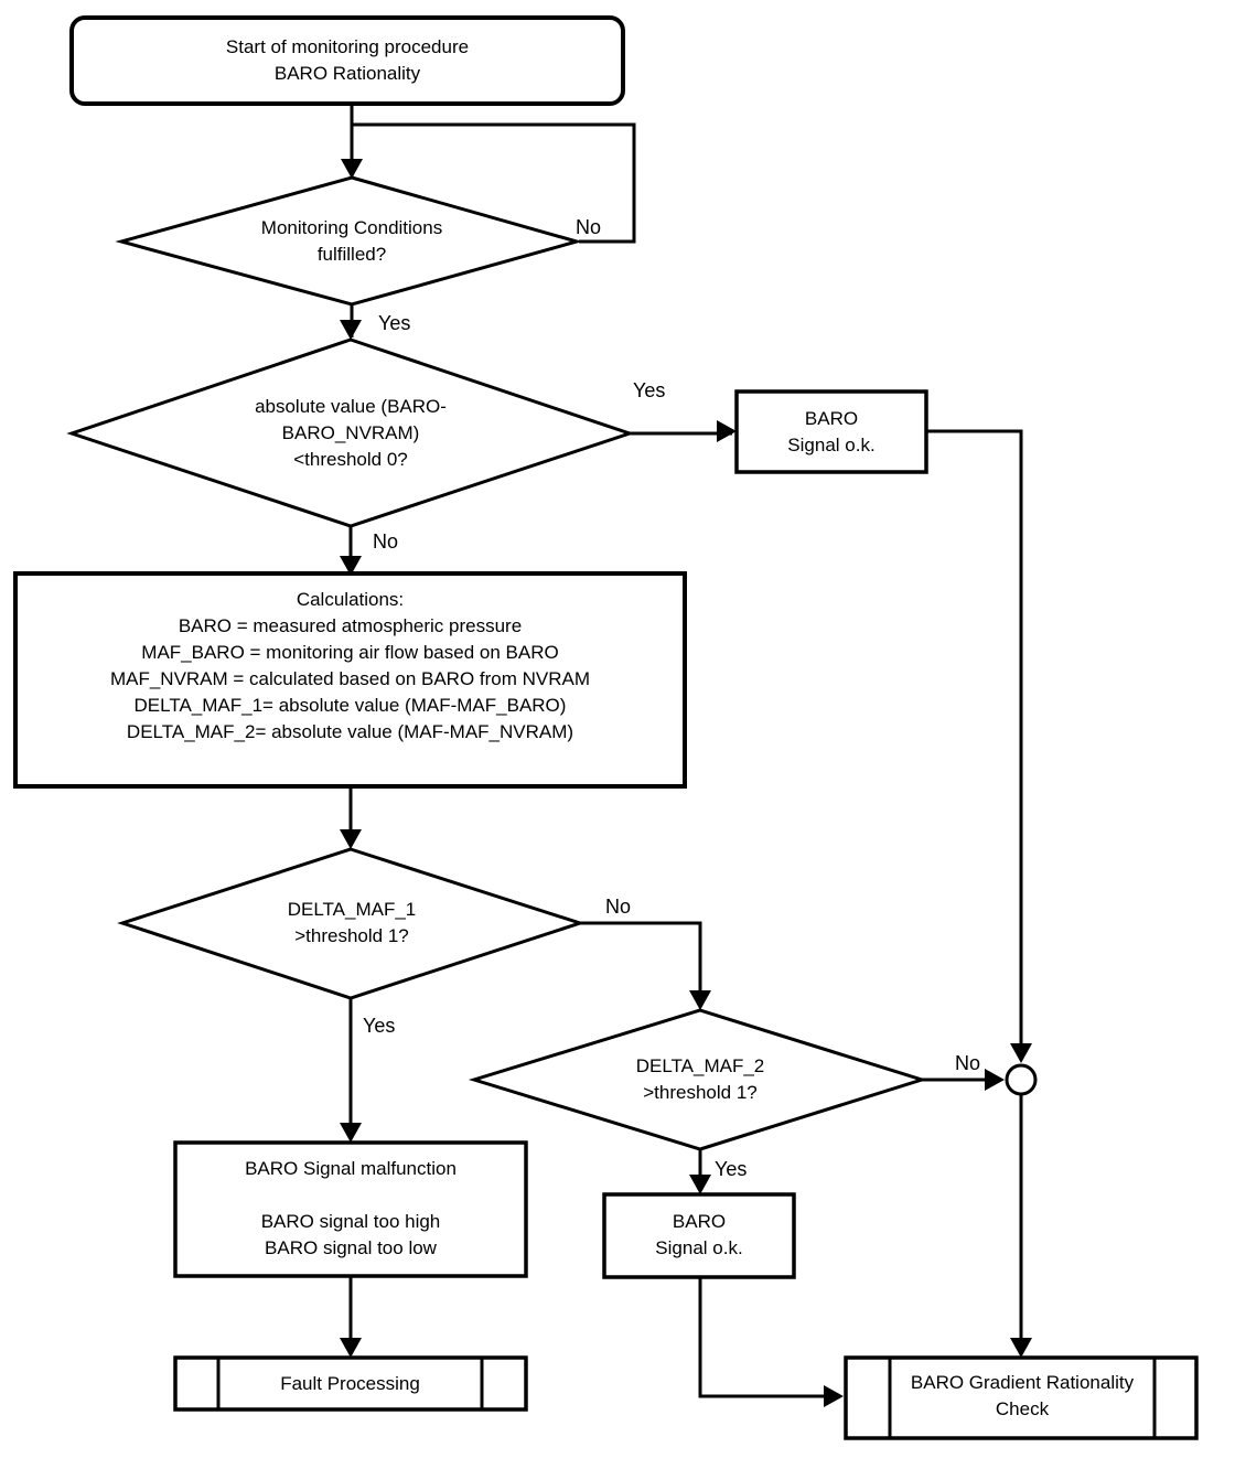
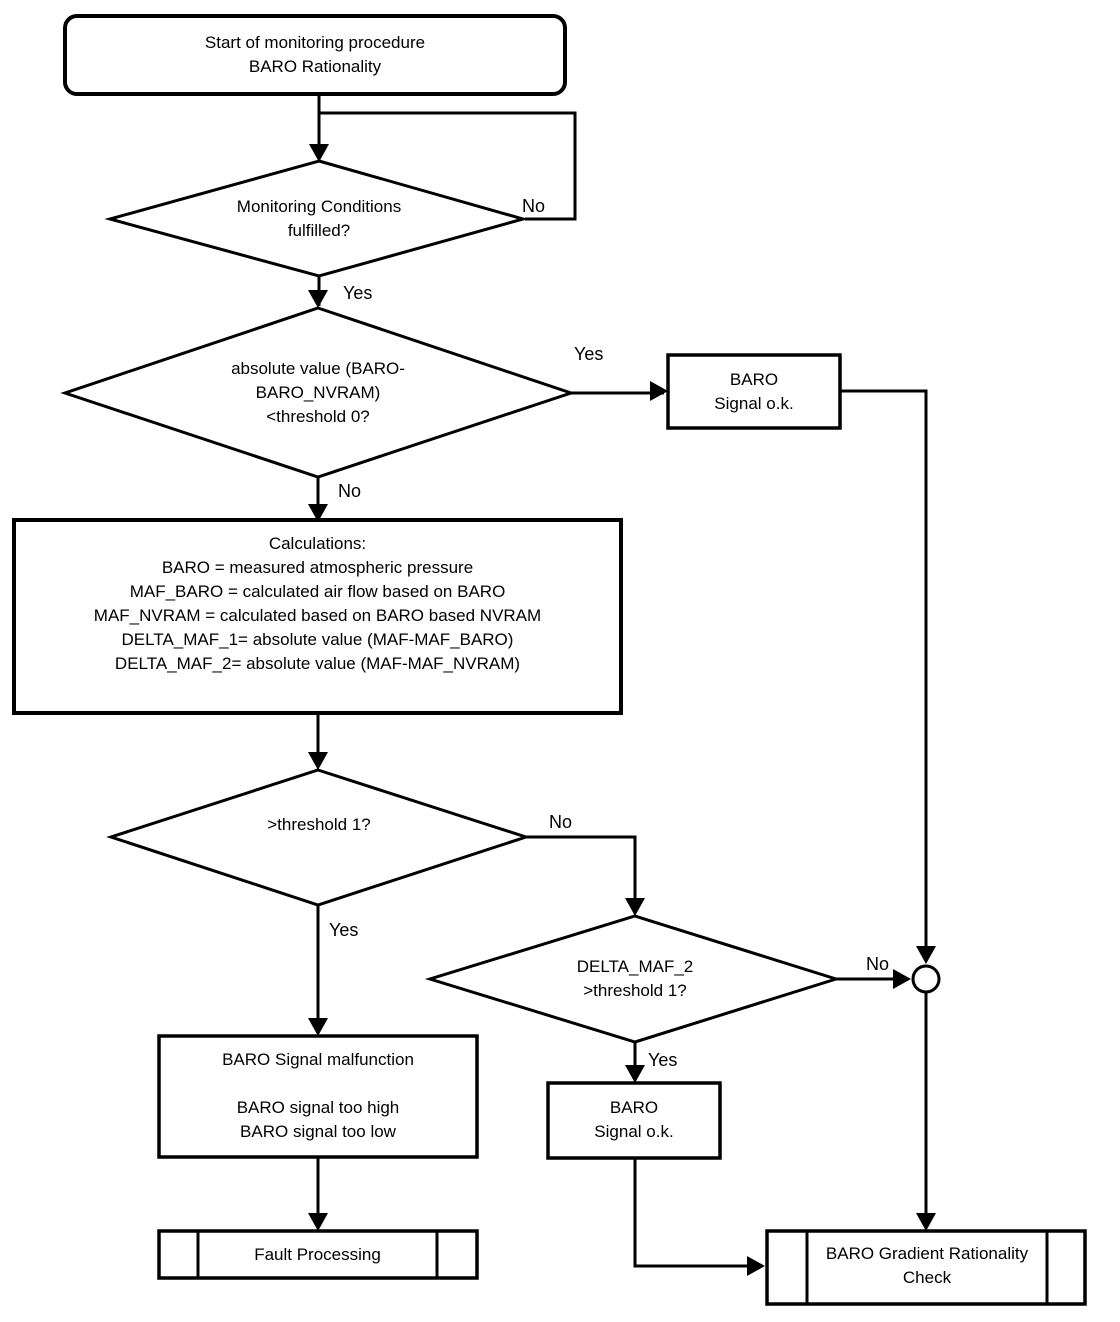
  Start of monitoring procedure
  BARO Rationality
  Monitoring Conditions
  fulfilled?
  absolute value (BARO-
  BARO_NVRAM)
  <threshold 0?
  BARO
  Signal o.k.
  Calculations:
  BARO = measured atmospheric pressure
- MAF_BARO = monitoring air flow based on BARO
+ MAF_BARO = calculated air flow based on BARO
- MAF_NVRAM = calculated based on BARO from NVRAM
+ MAF_NVRAM = calculated based on BARO based NVRAM
  DELTA_MAF_1= absolute value (MAF-MAF_BARO)
  DELTA_MAF_2= absolute value (MAF-MAF_NVRAM)
- DELTA_MAF_1
  >threshold 1?
  DELTA_MAF_2
  >threshold 1?
  BARO Signal malfunction
  BARO signal too high
  BARO signal too low
  BARO
  Signal o.k.
  Fault Processing
  BARO Gradient Rationality
  Check
  No
  Yes
  Yes
  No
  No
  Yes
  No
  Yes
